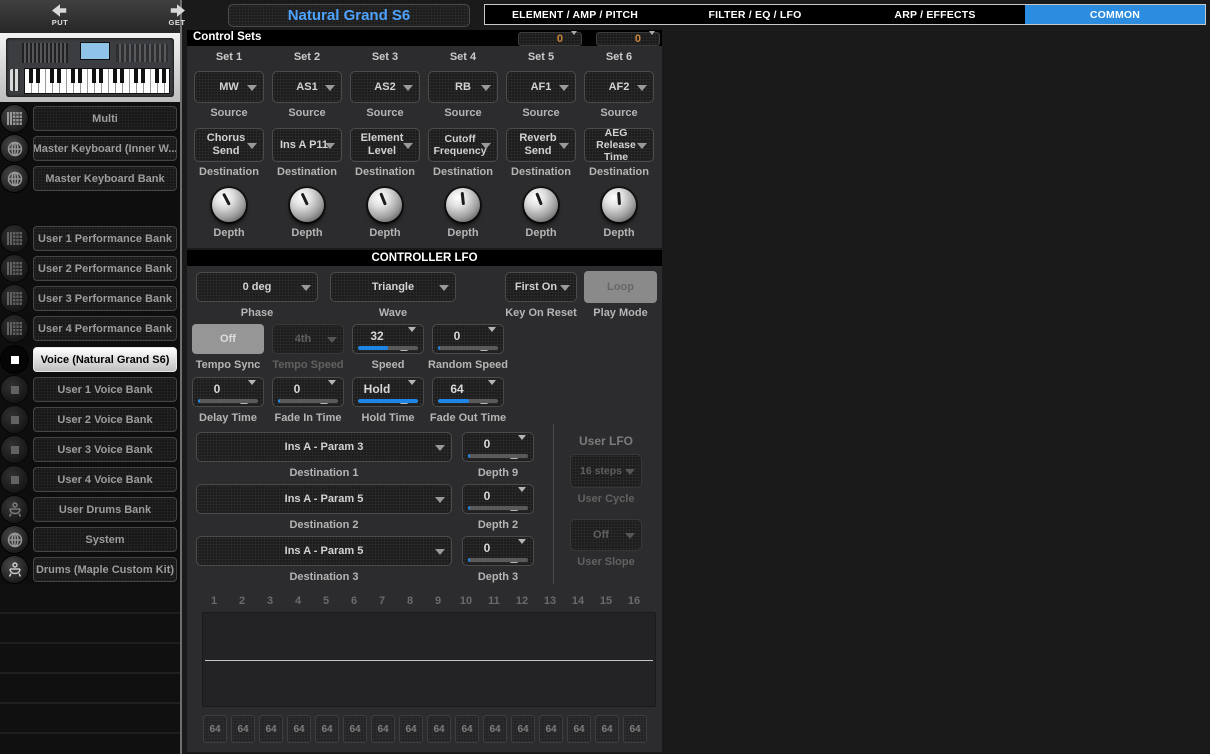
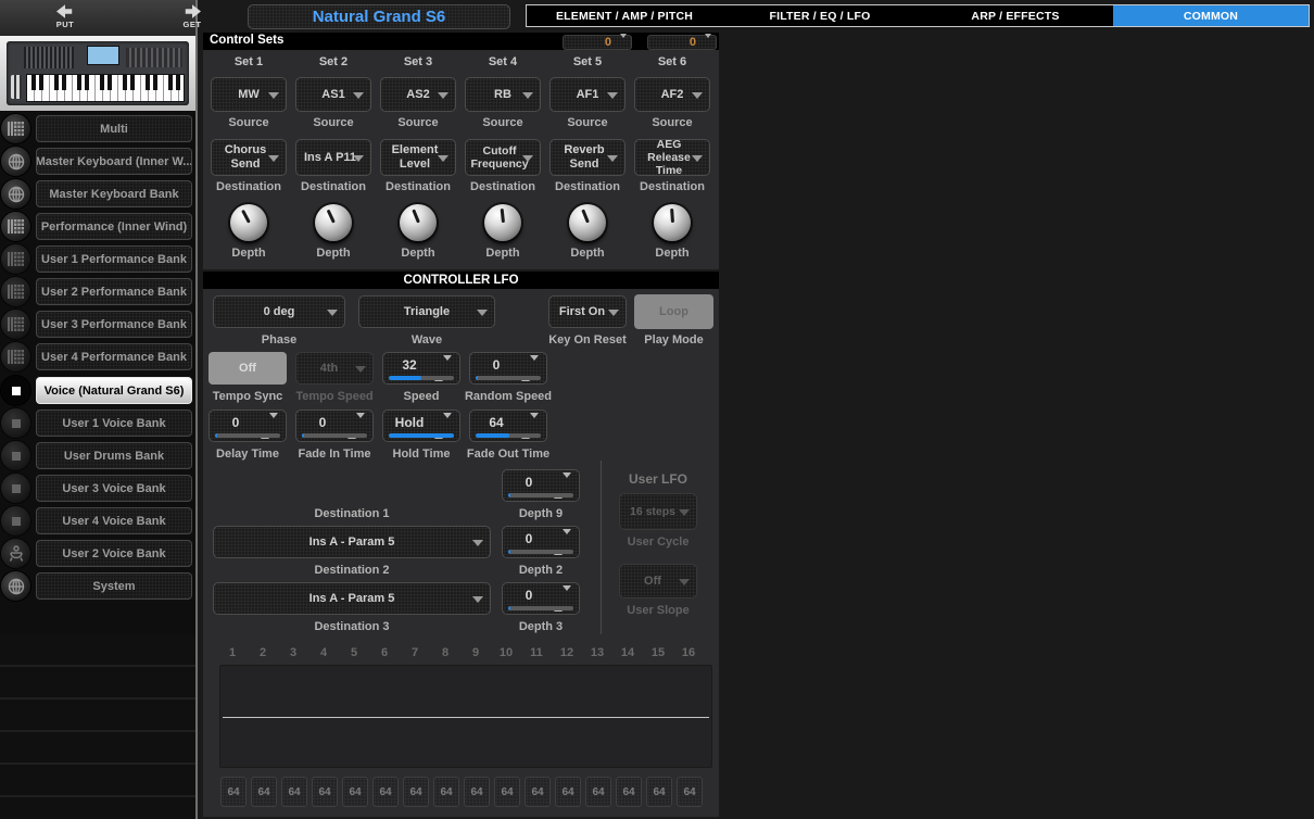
  PUT
  GET
  Multi
  Master Keyboard (Inner W...
  Master Keyboard Bank
+ Performance (Inner Wind)
  User 1 Performance Bank
  User 2 Performance Bank
  User 3 Performance Bank
  User 4 Performance Bank
  Voice (Natural Grand S6)
  User 1 Voice Bank
- User 2 Voice Bank
+ User Drums Bank
  User 3 Voice Bank
  User 4 Voice Bank
- User Drums Bank
+ User 2 Voice Bank
  System
- Drums (Maple Custom Kit)
  Natural Grand S6
  ELEMENT / AMP / PITCH
  FILTER / EQ / LFO
  ARP / EFFECTS
  COMMON
  Control Sets
  0
  0
  Set 1
  MW
  Source
  Chorus Send
  Destination
  Depth
  Set 2
  AS1
  Source
  Ins A P11
  Destination
  Depth
  Set 3
  AS2
  Source
  Element Level
  Destination
  Depth
  Set 4
  RB
  Source
  Cutoff Frequency
  Destination
  Depth
  Set 5
  AF1
  Source
  Reverb Send
  Destination
  Depth
  Set 6
  AF2
  Source
  AEG Release Time
  Destination
  Depth
  CONTROLLER LFO
  0 deg
  Phase
  Triangle
  Wave
  First On
  Key On Reset
  Loop
  Play Mode
  Off
  Tempo Sync
  4th
  Tempo Speed
  32
  Speed
  0
  Random Speed
  0
  Delay Time
  0
  Fade In Time
  Hold
  Hold Time
  64
  Fade Out Time
- Ins A - Param 3
  Destination 1
  0
  Depth 9
  Ins A - Param 5
  Destination 2
  0
  Depth 2
  Ins A - Param 5
  Destination 3
  0
  Depth 3
  User LFO
  16 steps
  User Cycle
  Off
  User Slope
  1
  2
  3
  4
  5
  6
  7
  8
  9
  10
  11
  12
  13
  14
  15
  16
  64
  64
  64
  64
  64
  64
  64
  64
  64
  64
  64
  64
  64
  64
  64
  64
